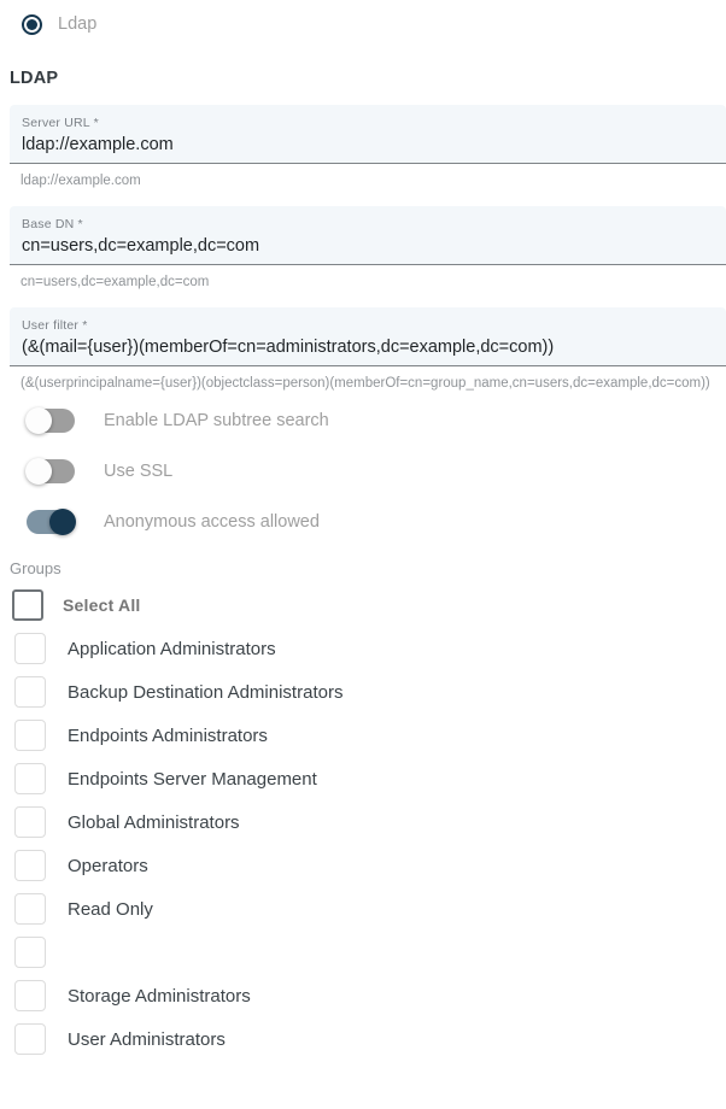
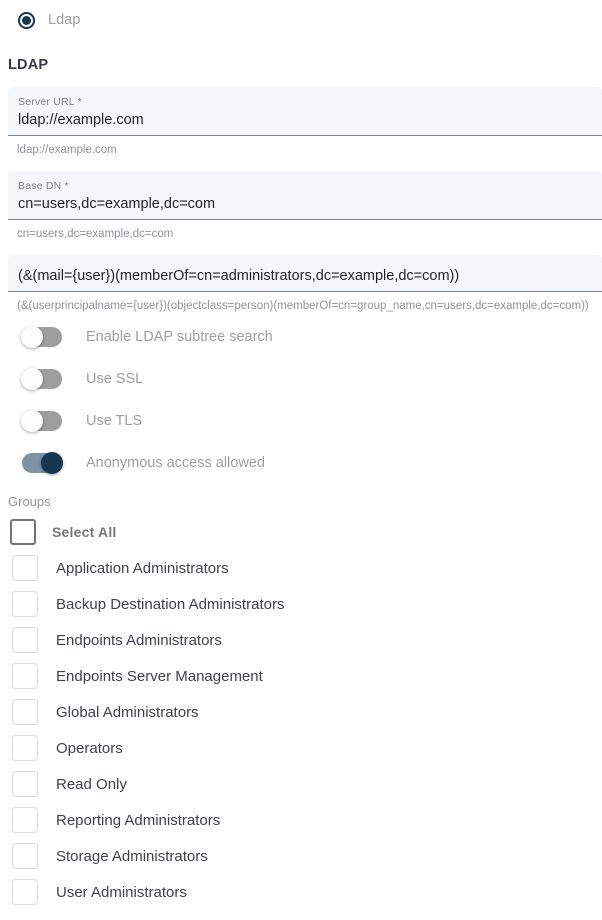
  Ldap
  LDAP
  Server URL *
  ldap://example.com
  ldap://example.com
  Base DN *
  cn=users,dc=example,dc=com
  cn=users,dc=example,dc=com
- User filter *
  (&(mail={user})(memberOf=cn=administrators,dc=example,dc=com))
  (&(userprincipalname={user})(objectclass=person)(memberOf=cn=group_name,cn=users,dc=example,dc=com))
  Enable LDAP subtree search
  Use SSL
+ Use TLS
  Anonymous access allowed
  Groups
  Select All
  Application Administrators
  Backup Destination Administrators
  Endpoints Administrators
  Endpoints Server Management
  Global Administrators
  Operators
  Read Only
+ Reporting Administrators
  Storage Administrators
  User Administrators
